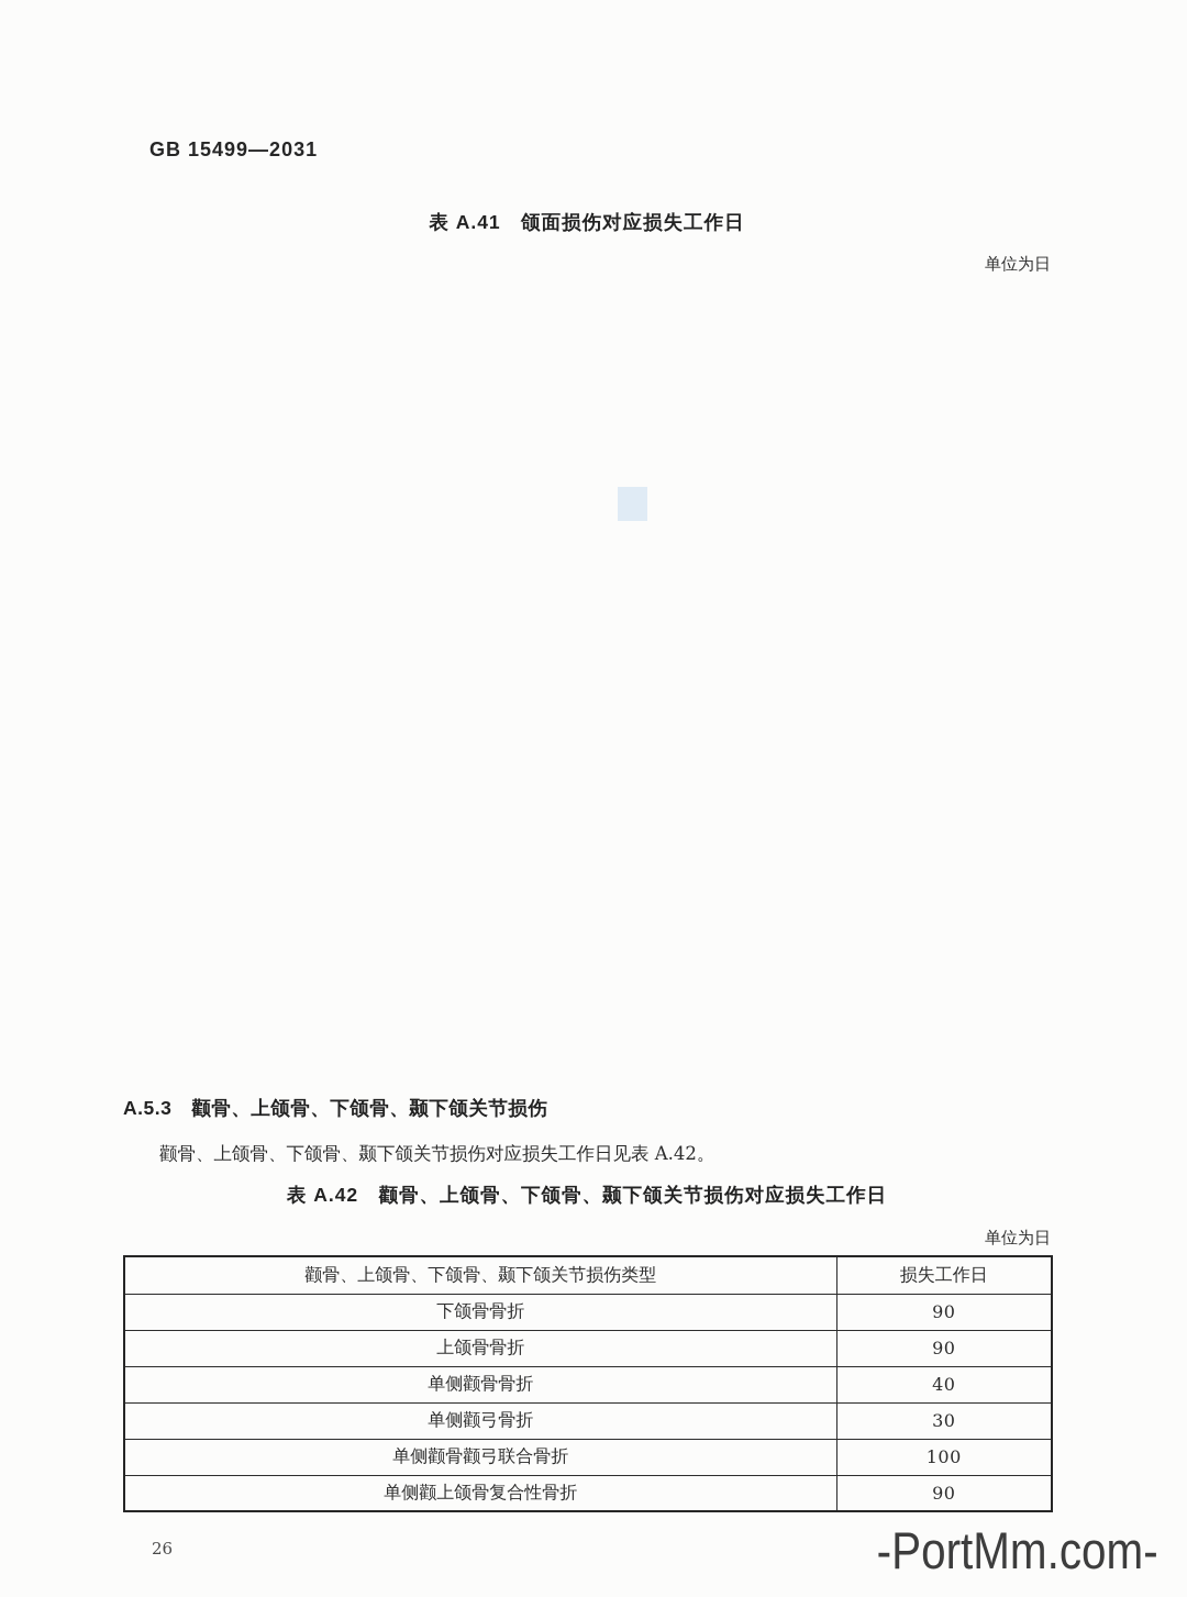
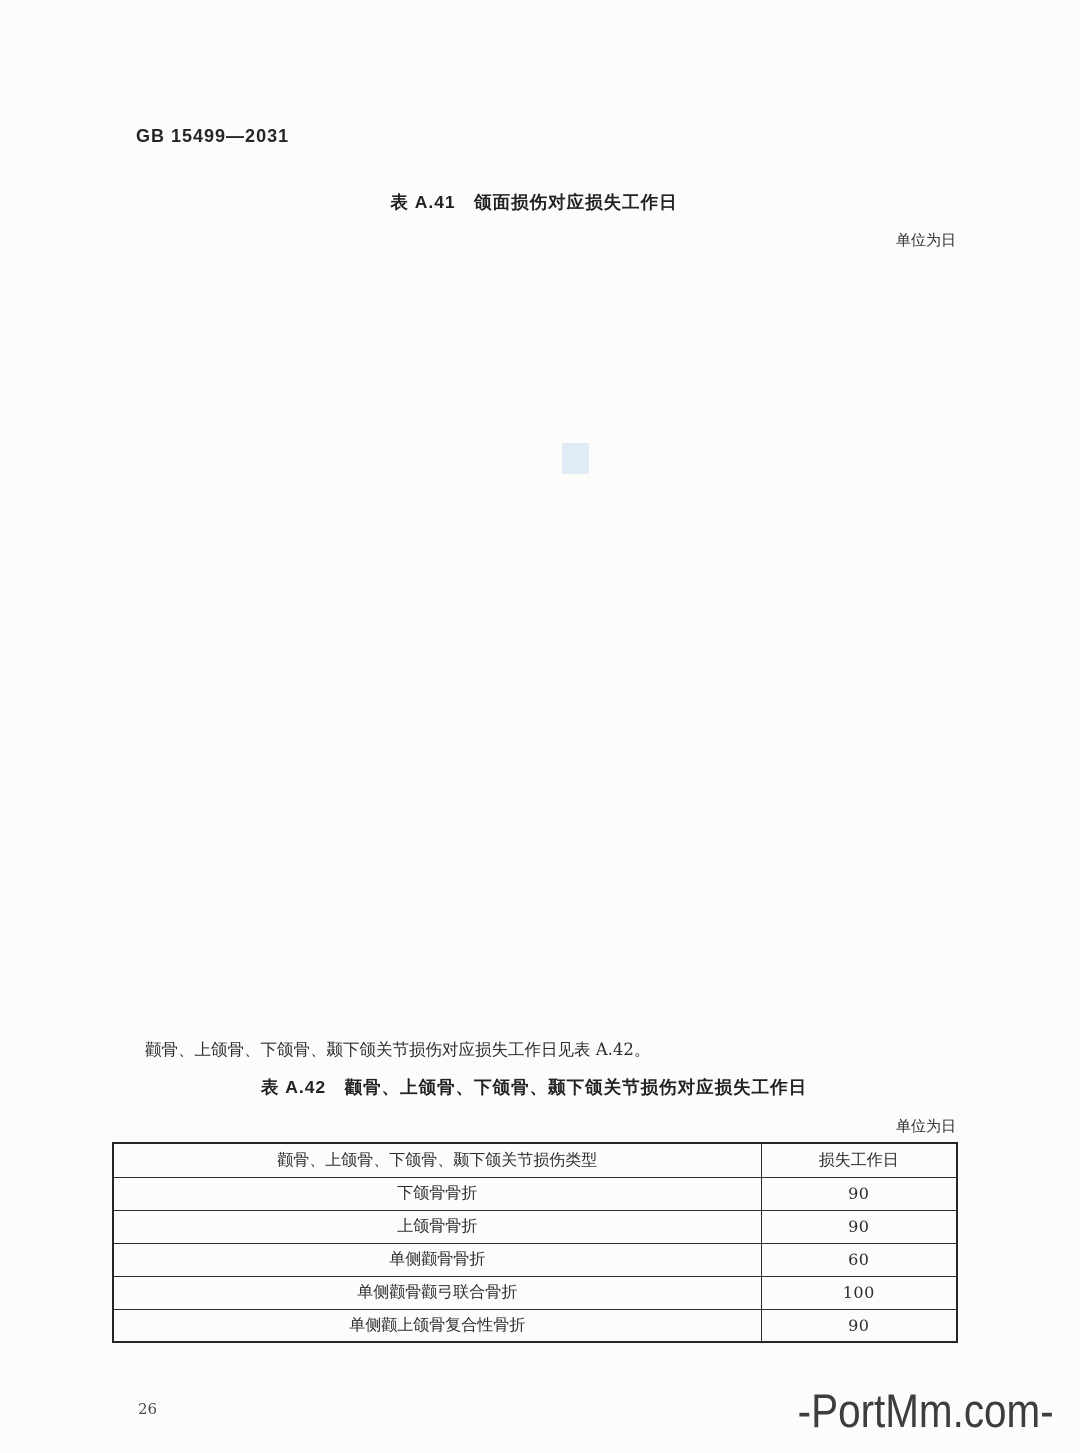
  GB 15499—2031
  表 A.41 颌面损伤对应损失工作日
  单位为日
- A.5.3 颧骨、上颌骨、下颌骨、颞下颌关节损伤
  颧骨、上颌骨、下颌骨、颞下颌关节损伤对应损失工作日见表 A.42。
  表 A.42 颧骨、上颌骨、下颌骨、颞下颌关节损伤对应损失工作日
  单位为日
  颧骨、上颌骨、下颌骨、颞下颌关节损伤类型	损失工作日
  下颌骨骨折	90
  上颌骨骨折	90
- 单侧颧骨骨折	40
+ 单侧颧骨骨折	60
- 单侧颧弓骨折	30
  单侧颧骨颧弓联合骨折	100
  单侧颧上颌骨复合性骨折	90
  26
  -PortMm.com-
